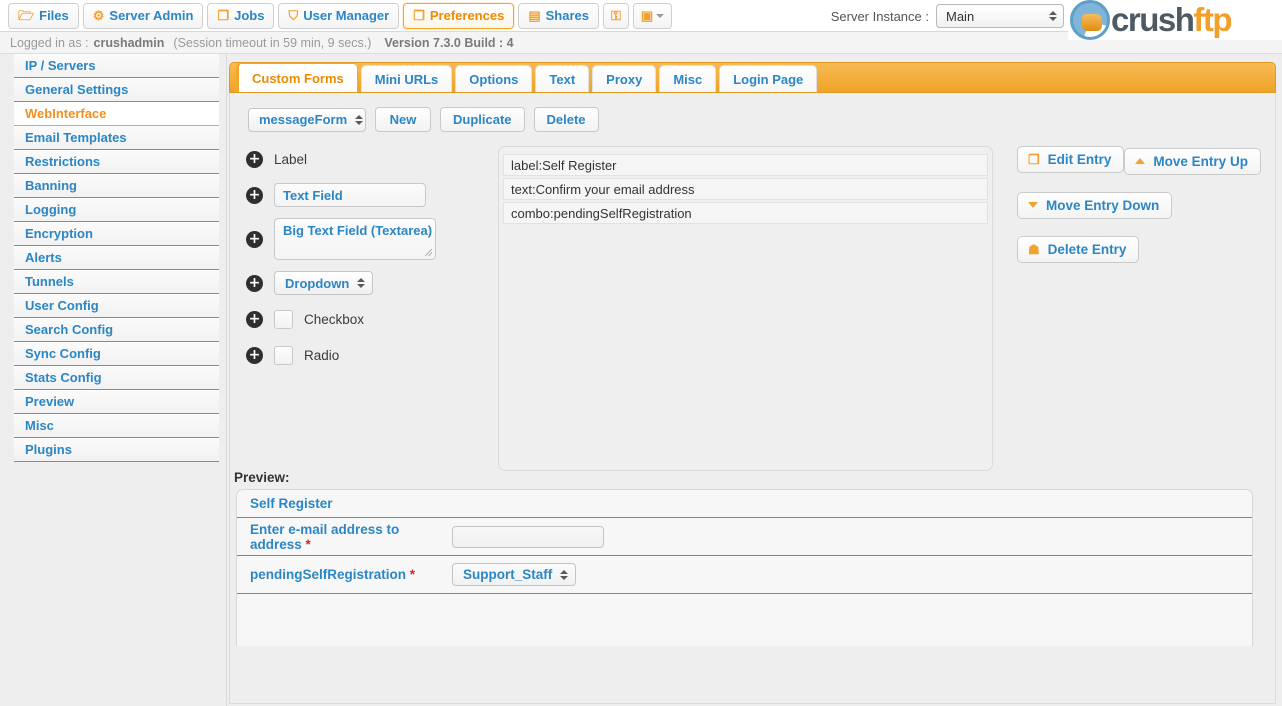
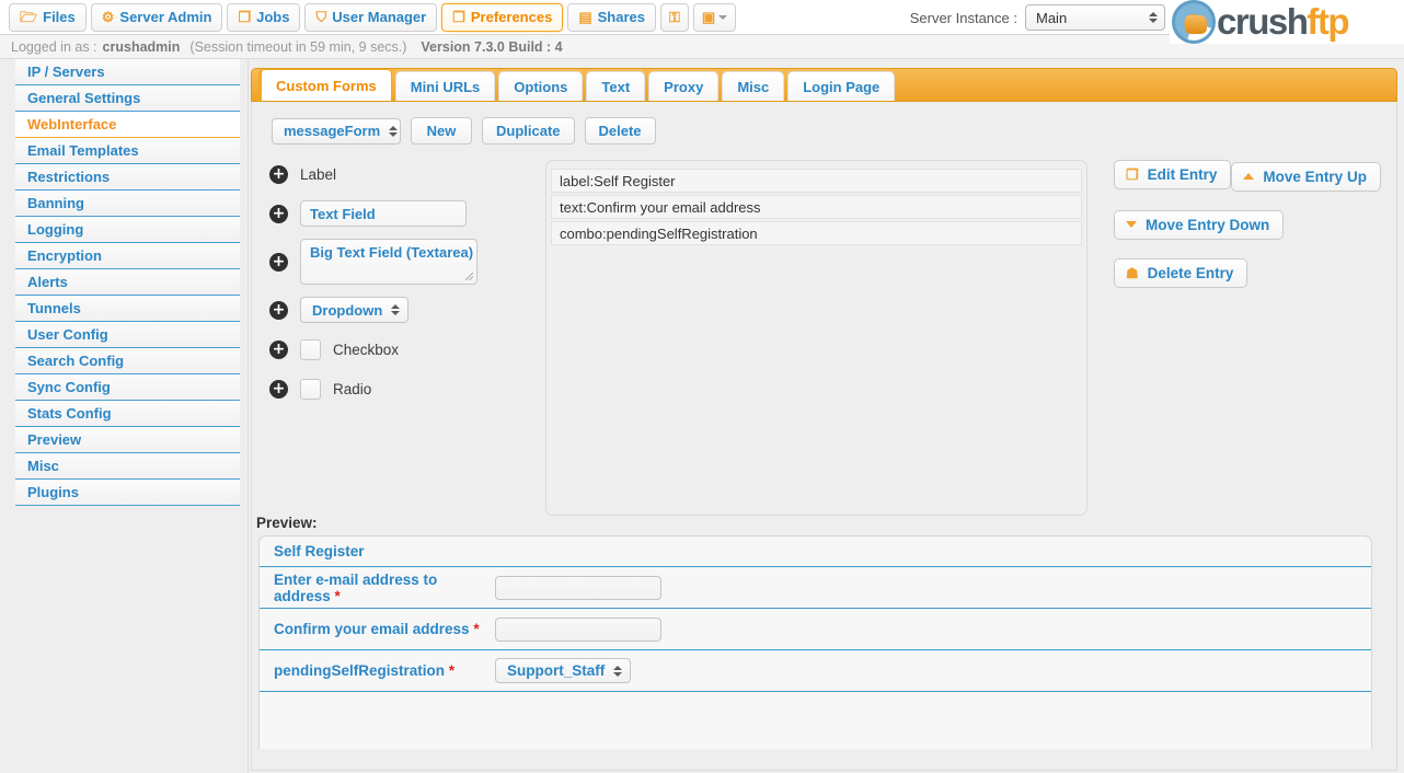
  🗁
  Files
  ⚙
  Server Admin
  ❐
  Jobs
  ⛉
  User Manager
  ❐
  Preferences
  ▤
  Shares
  ⚿
  ▣
  Server Instance :
  Main
  crushftp
  Logged in as :
  crushadmin
  (Session timeout in 59 min, 9 secs.)
  Version 7.3.0 Build : 4
  IP / Servers
  General Settings
  WebInterface
  Email Templates
  Restrictions
  Banning
  Logging
  Encryption
  Alerts
  Tunnels
  User Config
  Search Config
  Sync Config
  Stats Config
  Preview
  Misc
  Plugins
  Custom Forms
  Mini URLs
  Options
  Text
  Proxy
  Misc
  Login Page
  messageForm
  New
  Duplicate
  Delete
  +
  Label
  +
  Text Field
  +
  Big Text Field (Textarea)
  +
  Dropdown
  +
  Checkbox
  +
  Radio
  label:Self Register
  text:Confirm your email address
  combo:pendingSelfRegistration
  ❐
  Edit Entry
  Move Entry Up
  Move Entry Down
  ☗
  Delete Entry
  Preview:
  Self Register
  Enter e-mail address to address *
+ Confirm your email address *
  pendingSelfRegistration *
  Support_Staff
